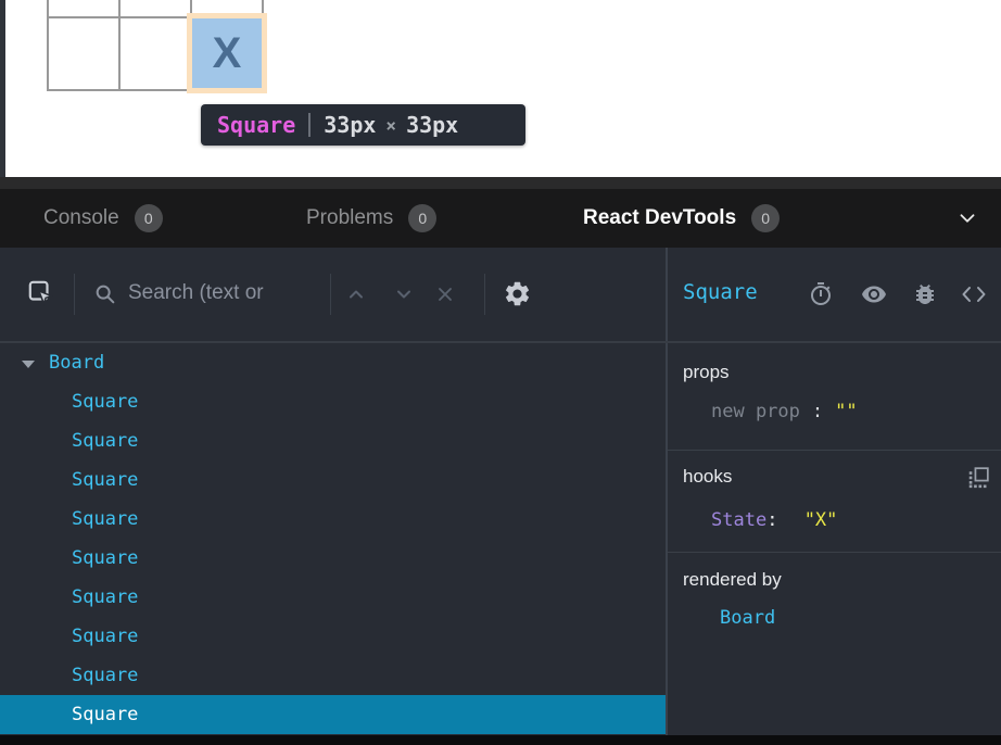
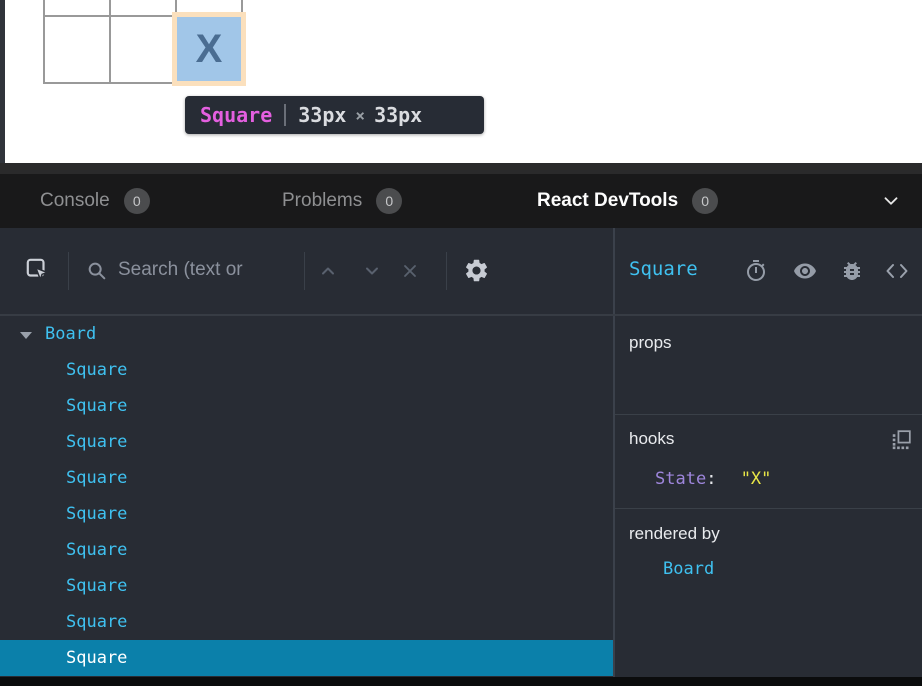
  X
  Square
  33px
  ×
  33px
  Console
  0
  Problems
  0
  React DevTools
  0
  Search (text or
  Square
  Board
  Square
  Square
  Square
  Square
  Square
  Square
  Square
  Square
  Square
  props
- new prop
- :
- ""
  hooks
  State: "X"
  rendered by
  Board
